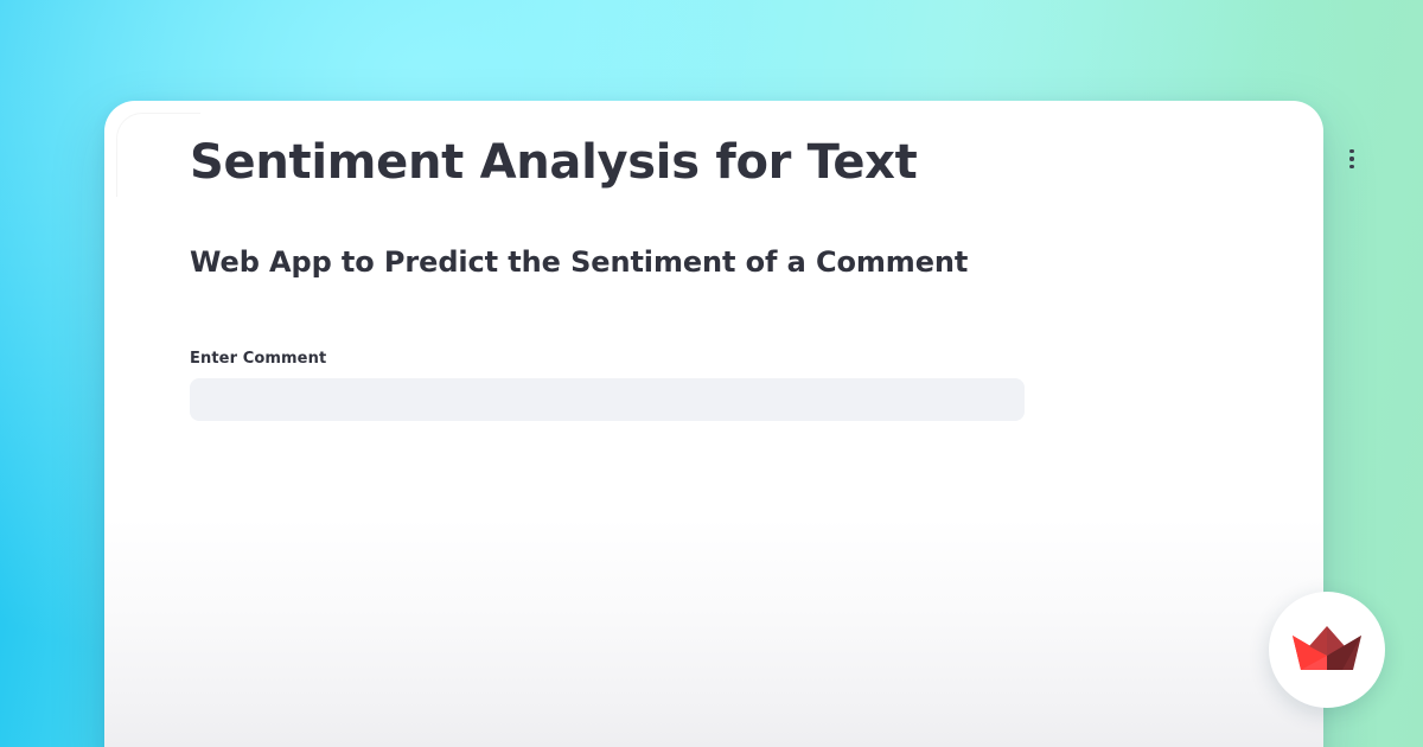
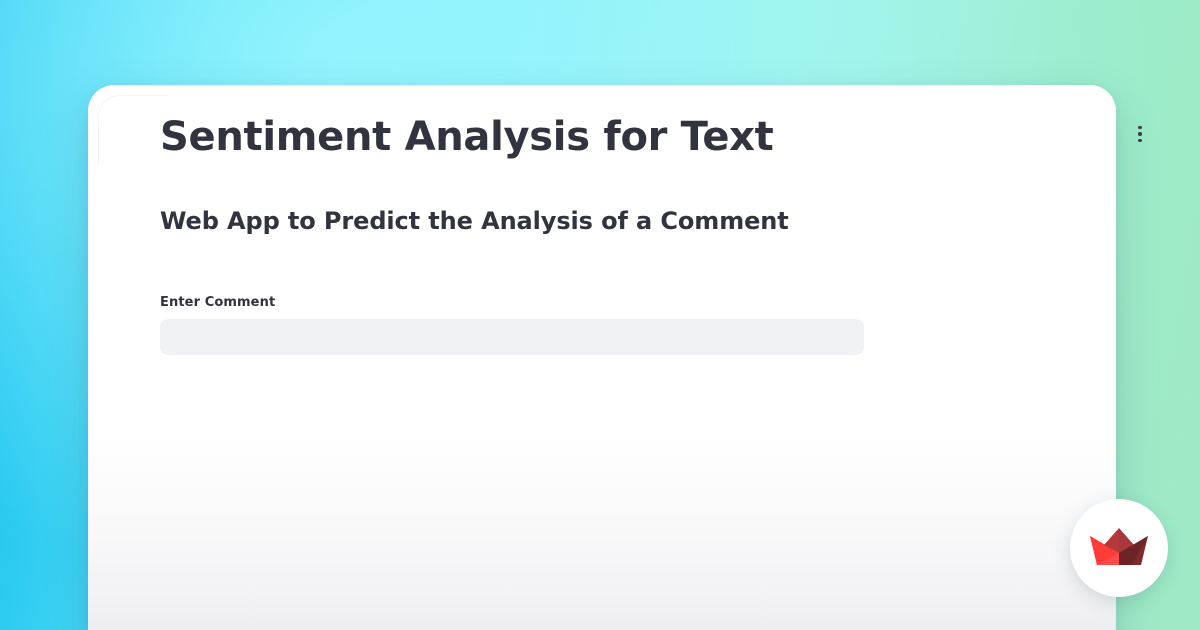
  Sentiment Analysis for Text
- Web App to Predict the Sentiment of a Comment
+ Web App to Predict the Analysis of a Comment
  Enter Comment
